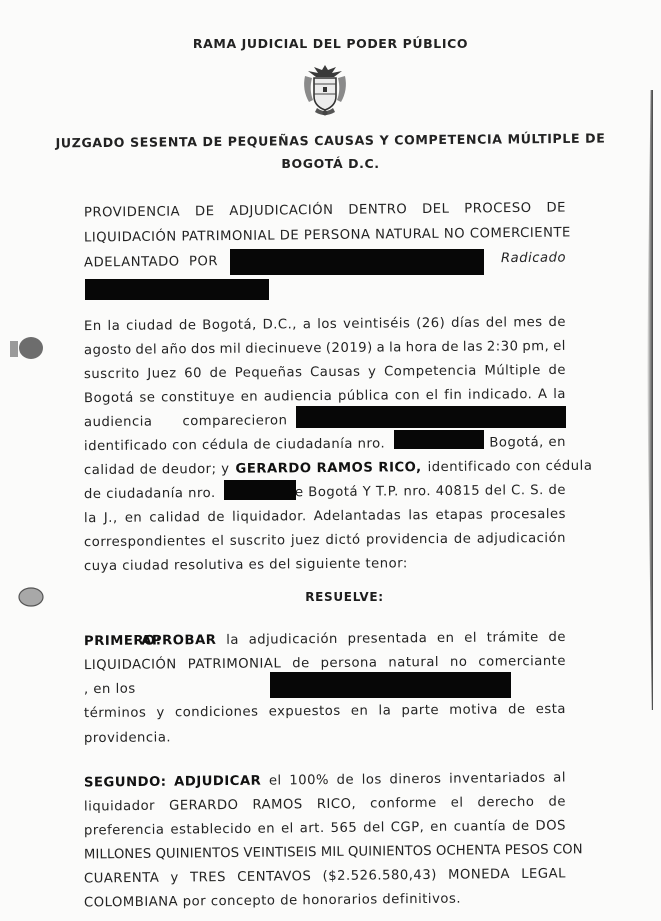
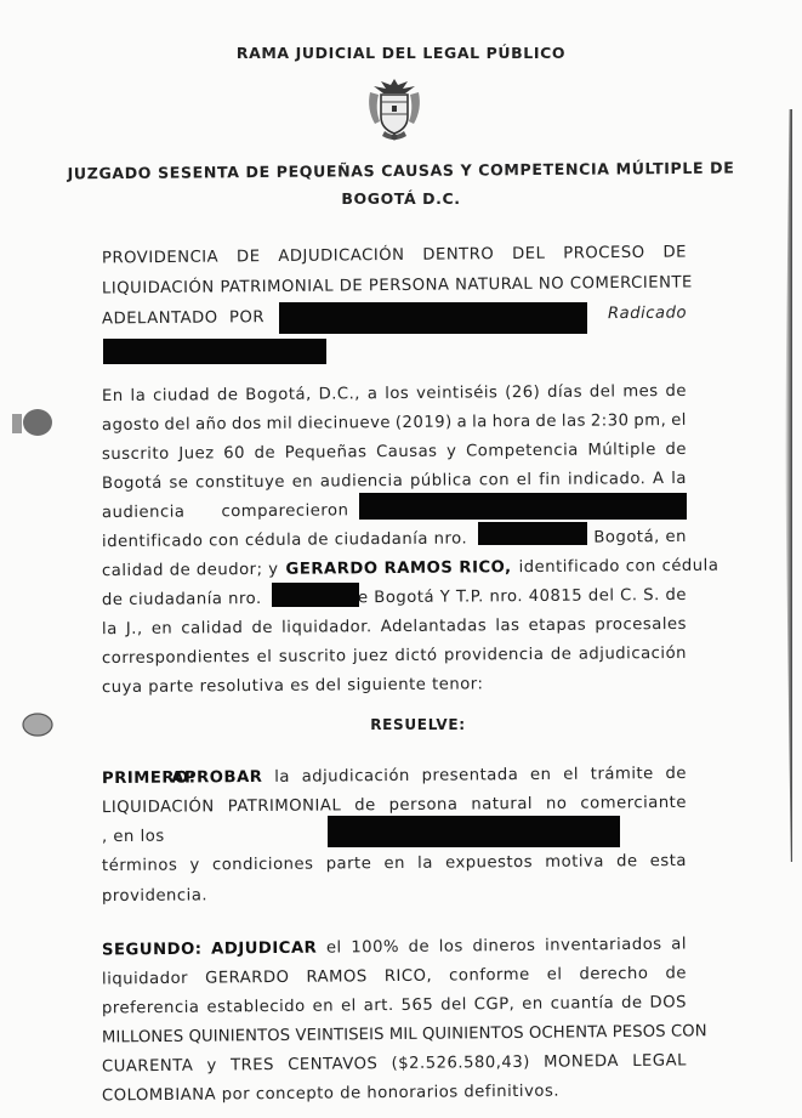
- RAMA JUDICIAL DEL PODER PÚBLICO
+ RAMA JUDICIAL DEL LEGAL PÚBLICO
  JUZGADO SESENTA DE PEQUEÑAS CAUSAS Y COMPETENCIA MÚLTIPLE DE
  BOGOTÁ D.C.
  PROVIDENCIA
  DE
  ADJUDICACIÓN
  DENTRO
  DEL
  PROCESO
  DE
  LIQUIDACIÓN PATRIMONIAL DE PERSONA NATURAL NO COMERCIENTE
  ADELANTADO POR
  Radicado
  En
  la
  ciudad
  de
  Bogotá,
  D.C.,
  a
  los
  veintiséis
  (26)
  días
  del
  mes
  de
  agosto
  del
  año
  dos
  mil
  diecinueve
  (2019)
  a
  la
  hora
  de
  las
  2:30
  pm,
  el
  suscrito
  Juez
  60
  de
  Pequeñas
  Causas
  y
  Competencia
  Múltiple
  de
  Bogotá
  se
  constituye
  en
  audiencia
  pública
  con
  el
  fin
  indicado.
  A
  la
  audiencia
  comparecieron
  identificado con cédula de ciudadanía nro.
  Bogotá, en
  calidad de deudor; y
  GERARDO RAMOS RICO,
  identificado con cédula
  de ciudadanía nro.
  e Bogotá Y T.P. nro. 40815 del C. S. de
  la
  J.,
  en
  calidad
  de
  liquidador.
  Adelantadas
  las
  etapas
  procesales
  correspondientes
  el
  suscrito
  juez
  dictó
  providencia
  de
  adjudicación
- cuya ciudad resolutiva es del siguiente tenor:
+ cuya parte resolutiva es del siguiente tenor:
  RESUELVE:
  PRIMERO:
  APROBAR
  la
  adjudicación
  presentada
  en
  el
  trámite
  de
  LIQUIDACIÓN
  PATRIMONIAL
  de
  persona
  natural
  no
  comerciante
  , en los
  términos
  y
  condiciones
- expuestos
+ parte
  en
  la
- parte
+ expuestos
  motiva
  de
  esta
  providencia.
  SEGUNDO:
  ADJUDICAR
  el
  100%
  de
  los
  dineros
  inventariados
  al
  liquidador
  GERARDO
  RAMOS
  RICO,
  conforme
  el
  derecho
  de
  preferencia
  establecido
  en
  el
  art.
  565
  del
  CGP,
  en
  cuantía
  de
  DOS
  MILLONES QUINIENTOS VEINTISEIS MIL QUINIENTOS OCHENTA PESOS CON
  CUARENTA
  y
  TRES
  CENTAVOS
  ($2.526.580,43)
  MONEDA
  LEGAL
  COLOMBIANA por concepto de honorarios definitivos.
